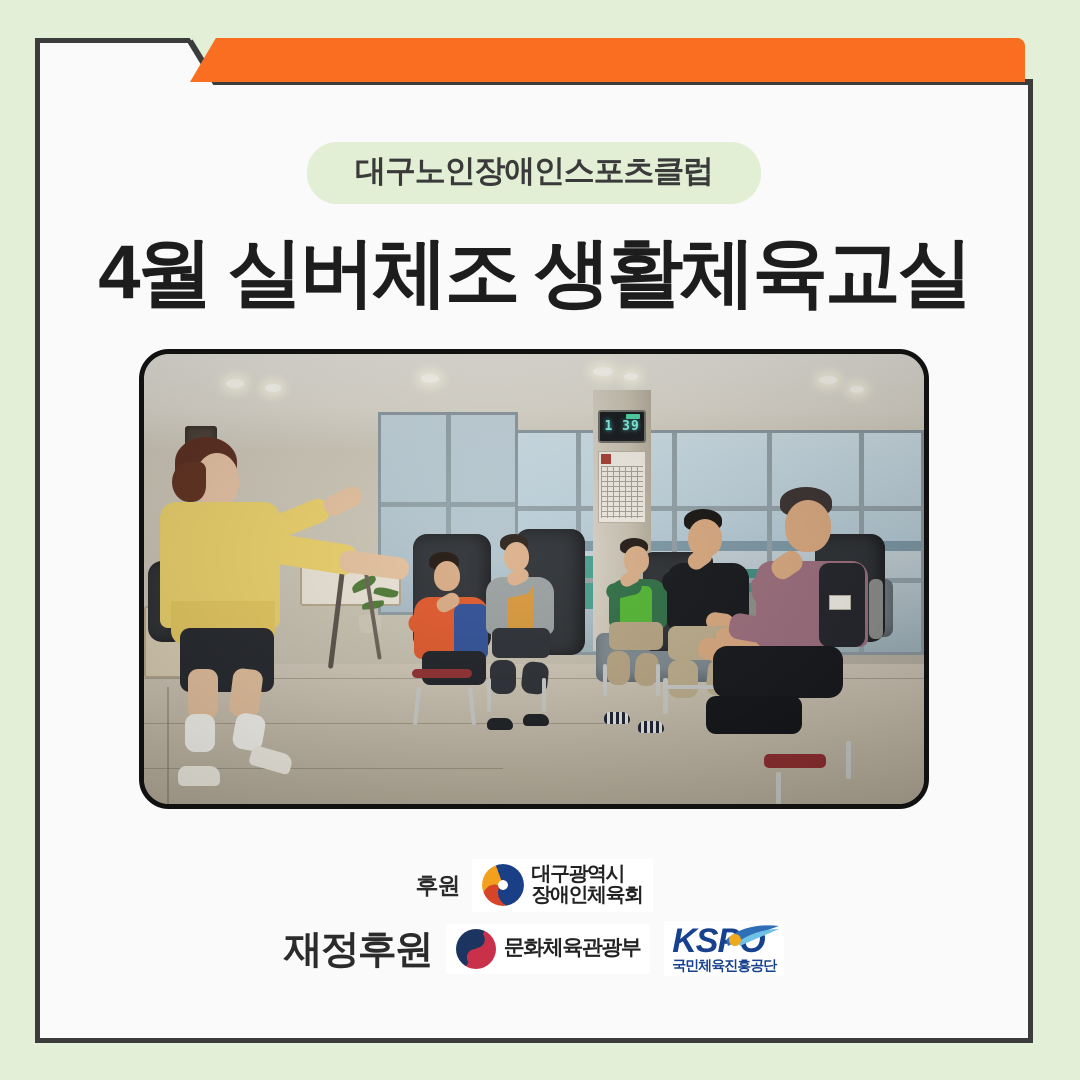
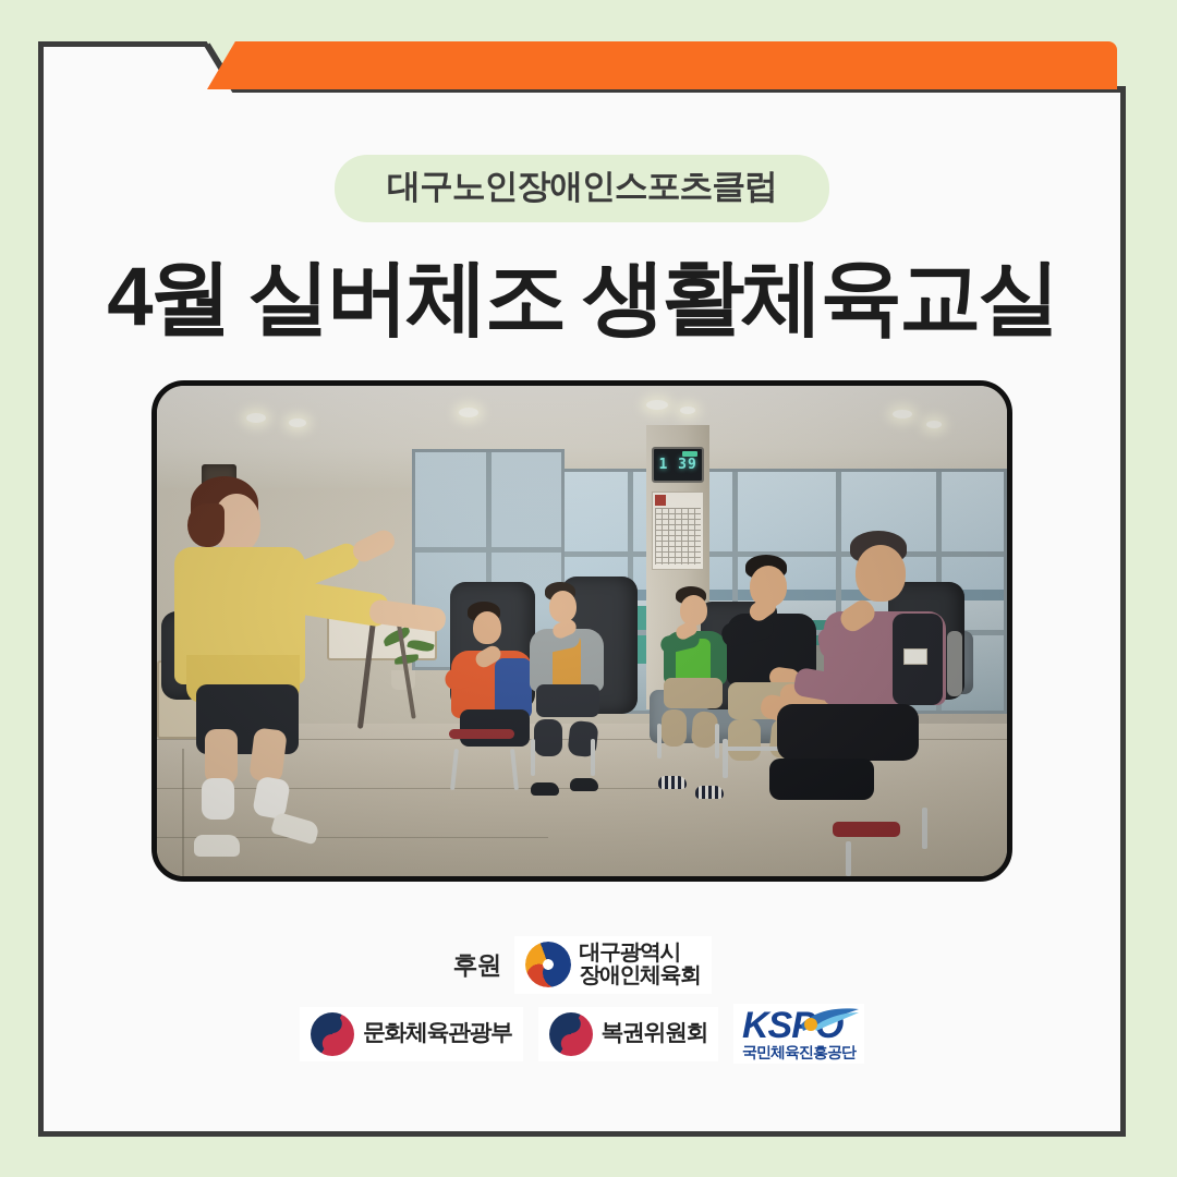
  대구노인장애인스포츠클럽
  4월 실버체조 생활체육교실
  후원
  대구광역시
  장애인체육회
- 재정후원
  문화체육관광부
+ 복권위원회
  KSO
  국민체육진흥공단
